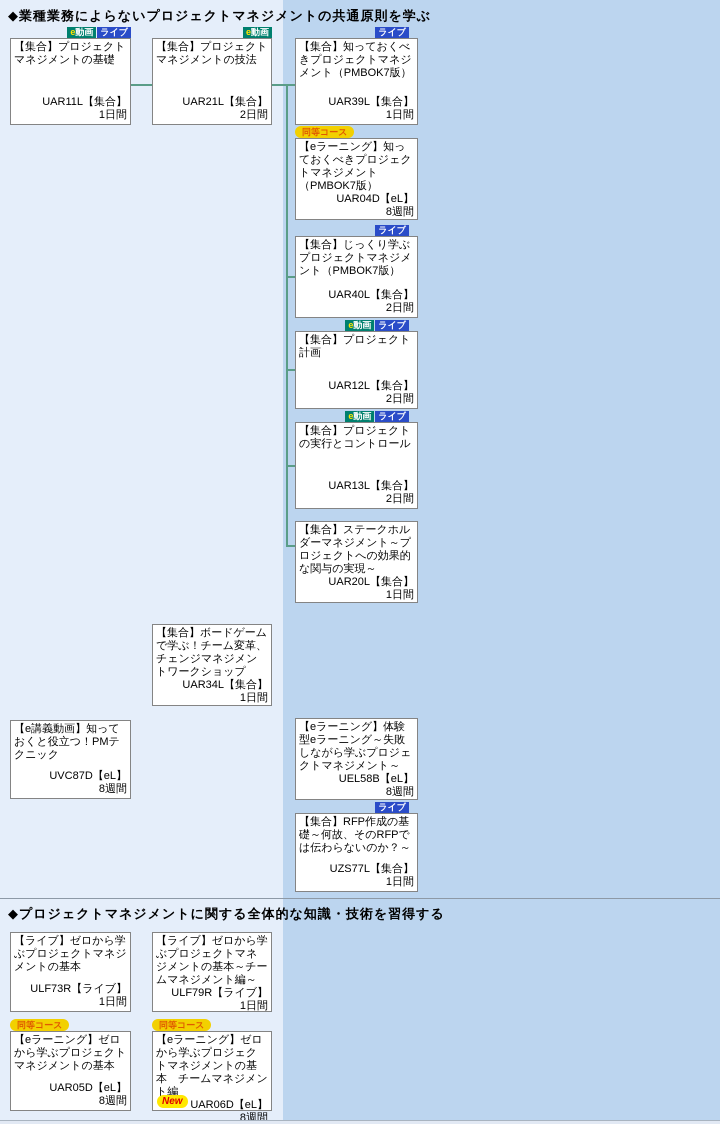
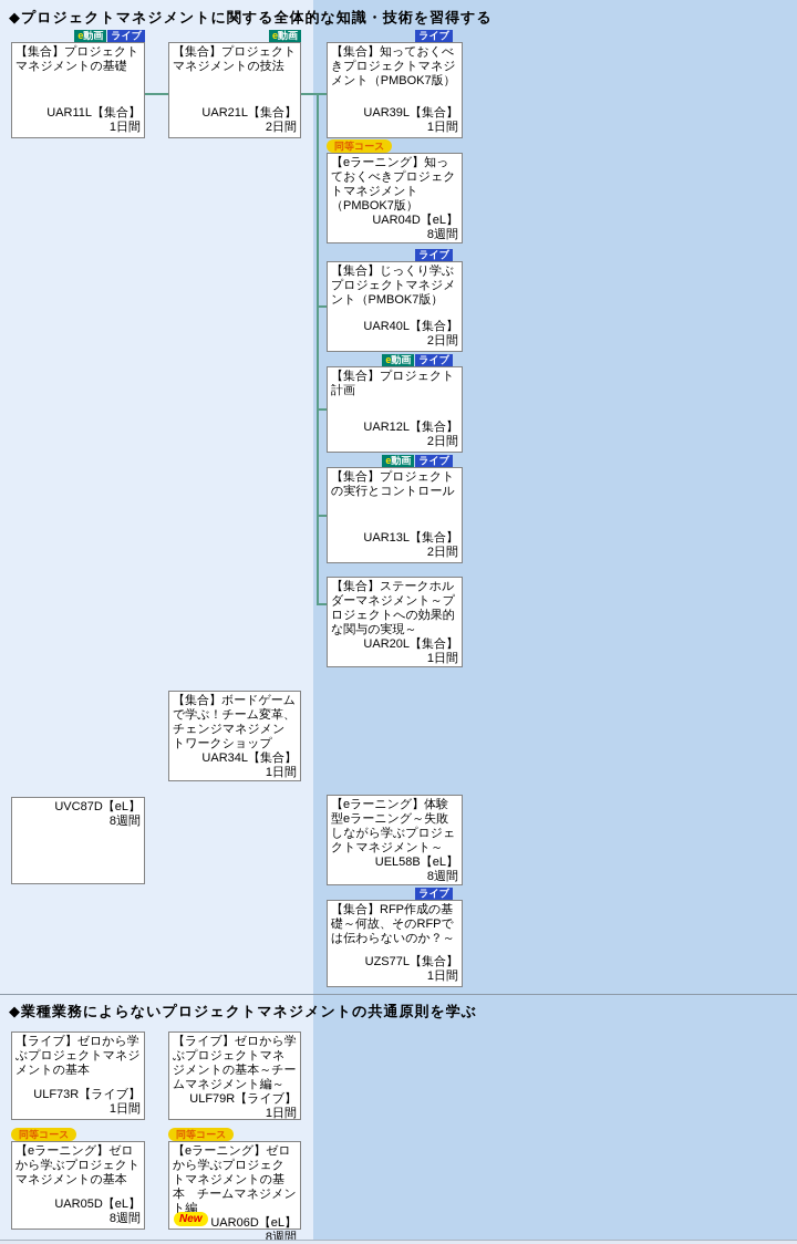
- ◆業種業務によらないプロジェクトマネジメントの共通原則を学ぶ
+ ◆プロジェクトマネジメントに関する全体的な知識・技術を習得する
  e動画
  ライブ
  【集合】プロジェクトマネジメントの基礎
  UAR11L【集合】
  1日間
  e動画
  【集合】プロジェクトマネジメントの技法
  UAR21L【集合】
  2日間
  ライブ
  【集合】知っておくべきプロジェクトマネジメント（PMBOK7版）
  UAR39L【集合】
  1日間
  同等コース
  【eラーニング】知っておくべきプロジェクトマネジメント（PMBOK7版）
  UAR04D【eL】
  8週間
  ライブ
  【集合】じっくり学ぶプロジェクトマネジメント（PMBOK7版）
  UAR40L【集合】
  2日間
  e動画
  ライブ
  【集合】プロジェクト計画
  UAR12L【集合】
  2日間
  e動画
  ライブ
  【集合】プロジェクトの実行とコントロール
  UAR13L【集合】
  2日間
  【集合】ステークホルダーマネジメント～プロジェクトへの効果的な関与の実現～
  UAR20L【集合】
  1日間
  【集合】ボードゲームで学ぶ！チーム変革、チェンジマネジメントワークショップ
  UAR34L【集合】
  1日間
- 【e講義動画】知っておくと役立つ！PMテクニック
  UVC87D【eL】
  8週間
  【eラーニング】体験型eラーニング～失敗しながら学ぶプロジェクトマネジメント～
  UEL58B【eL】
  8週間
  ライブ
  【集合】RFP作成の基礎～何故、そのRFPでは伝わらないのか？～
  UZS77L【集合】
  1日間
- ◆プロジェクトマネジメントに関する全体的な知識・技術を習得する
+ ◆業種業務によらないプロジェクトマネジメントの共通原則を学ぶ
  【ライブ】ゼロから学ぶプロジェクトマネジメントの基本
  ULF73R【ライブ】
  1日間
  【ライブ】ゼロから学ぶプロジェクトマネジメントの基本～チームマネジメント編～
  ULF79R【ライブ】
  1日間
  同等コース
  【eラーニング】ゼロから学ぶプロジェクトマネジメントの基本
  UAR05D【eL】
  8週間
  同等コース
  【eラーニング】ゼロから学ぶプロジェクトマネジメントの基本 チームマネジメント編
  UAR06D【eL】
  8週間
  New
